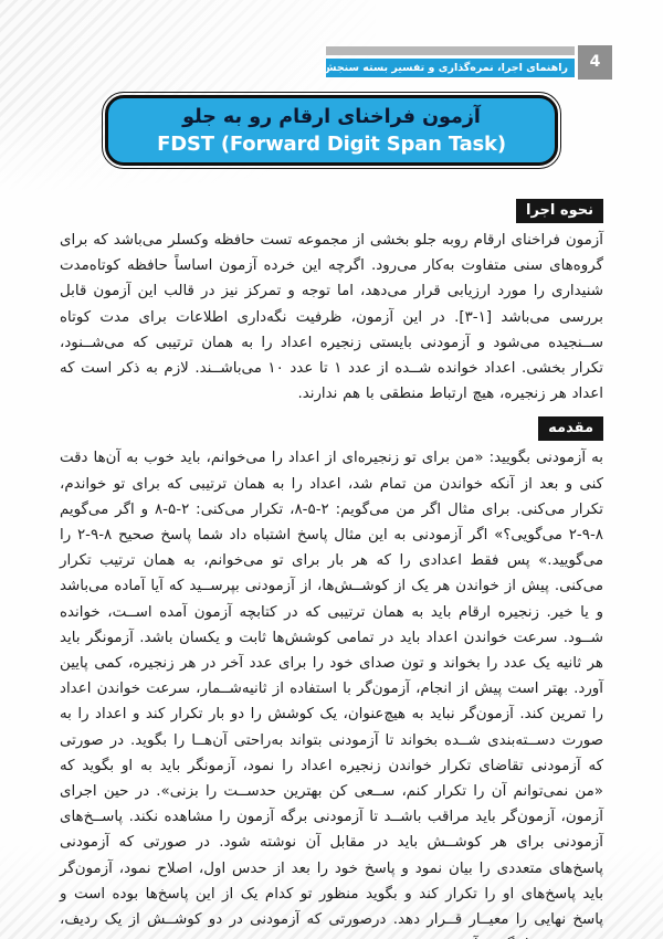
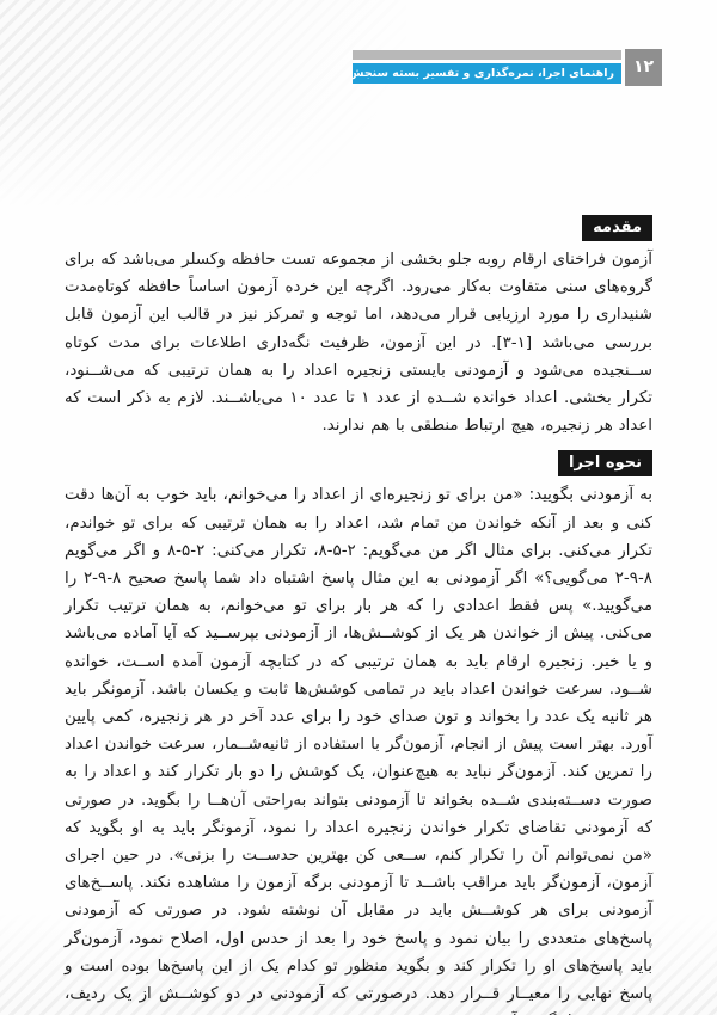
  راهنمای اجرا، نمره‌گذاری و تفسیر بسته سنجش
- 4
+ ۱۲
- آزمون فراخنای ارقام رو به جلو
- FDST (Forward Digit Span Task)
- نحوه اجرا
+ مقدمه
  آزمون فراخنای ارقام روبه جلو بخشی از مجموعه تست حافظه وکسلر می‌باشد که برای گروه‌های سنی متفاوت به‌کار می‌رود. اگرچه این خرده آزمون اساساً حافظه کوتاه‌مدت شنیداری را مورد ارزیابی قرار می‌دهد، اما توجه و تمرکز نیز در قالب این آزمون قابل بررسی می‌باشد [۱-۳]. در این آزمون، ظرفیت نگه‌داری اطلاعات برای مدت کوتاه ســنجیده می‌شود و آزمودنی بایستی زنجیره اعداد را به همان ترتیبی که می‌شــنود، تکرار بخشی. اعداد خوانده شــده از عدد ۱ تا عدد ۱۰ می‌باشــند. لازم به ذکر است که اعداد هر زنجیره، هیچ ارتباط منطقی با هم ندارند.
- مقدمه
+ نحوه اجرا
  به آزمودنی بگویید: «من برای تو زنجیره‌ای از اعداد را می‌خوانم، باید خوب به آن‌ها دقت کنی و بعد از آنکه خواندن من تمام شد، اعداد را به همان ترتیبی که برای تو خواندم، تکرار می‌کنی. برای مثال اگر من می‌گویم: ۲-۵-۸، تکرار می‌کنی: ۲-۵-۸ و اگر می‌گویم ۸-۹-۲ می‌گویی؟» اگر آزمودنی به این مثال پاسخ اشتباه داد شما پاسخ صحیح ۸-۹-۲ را می‌گویید.» پس فقط اعدادی را که هر بار برای تو می‌خوانم، به همان ترتیب تکرار می‌کنی. پیش از خواندن هر یک از کوشــش‌ها، از آزمودنی بپرســید که آیا آماده می‌باشد و یا خیر. زنجیره ارقام باید به همان ترتیبی که در کتابچه آزمون آمده اســت، خوانده شــود. سرعت خواندن اعداد باید در تمامی کوشش‌ها ثابت و یکسان باشد. آزمونگر باید هر ثانیه یک عدد را بخواند و تون صدای خود را برای عدد آخر در هر زنجیره، کمی پایین آورد. بهتر است پیش از انجام، آزمون‌گر با استفاده از ثانیه‌شــمار، سرعت خواندن اعداد را تمرین کند. آزمون‌گر نباید به هیچ‌عنوان، یک کوشش را دو بار تکرار کند و اعداد را به صورت دســته‌بندی شــده بخواند تا آزمودنی بتواند به‌راحتی آن‌هــا را بگوید. در صورتی که آزمودنی تقاضای تکرار خواندن زنجیره اعداد را نمود، آزمونگر باید به او بگوید که «من نمی‌توانم آن را تکرار کنم، ســعی کن بهترین حدســت را بزنی». در حین اجرای آزمون، آزمون‌گر باید مراقب باشــد تا آزمودنی برگه آزمون را مشاهده نکند. پاســخ‌های آزمودنی برای هر کوشــش باید در مقابل آن نوشته شود. در صورتی که آزمودنی پاسخ‌های متعددی را بیان نمود و پاسخ خود را بعد از حدس اول، اصلاح نمود، آزمون‌گر باید پاسخ‌های او را تکرار کند و بگوید منظور تو کدام یک از این پاسخ‌ها بوده است و پاسخ نهایی را معیــار قــرار دهد. درصورتی که آزمودنی در دو کوشــش از یک ردیف،
